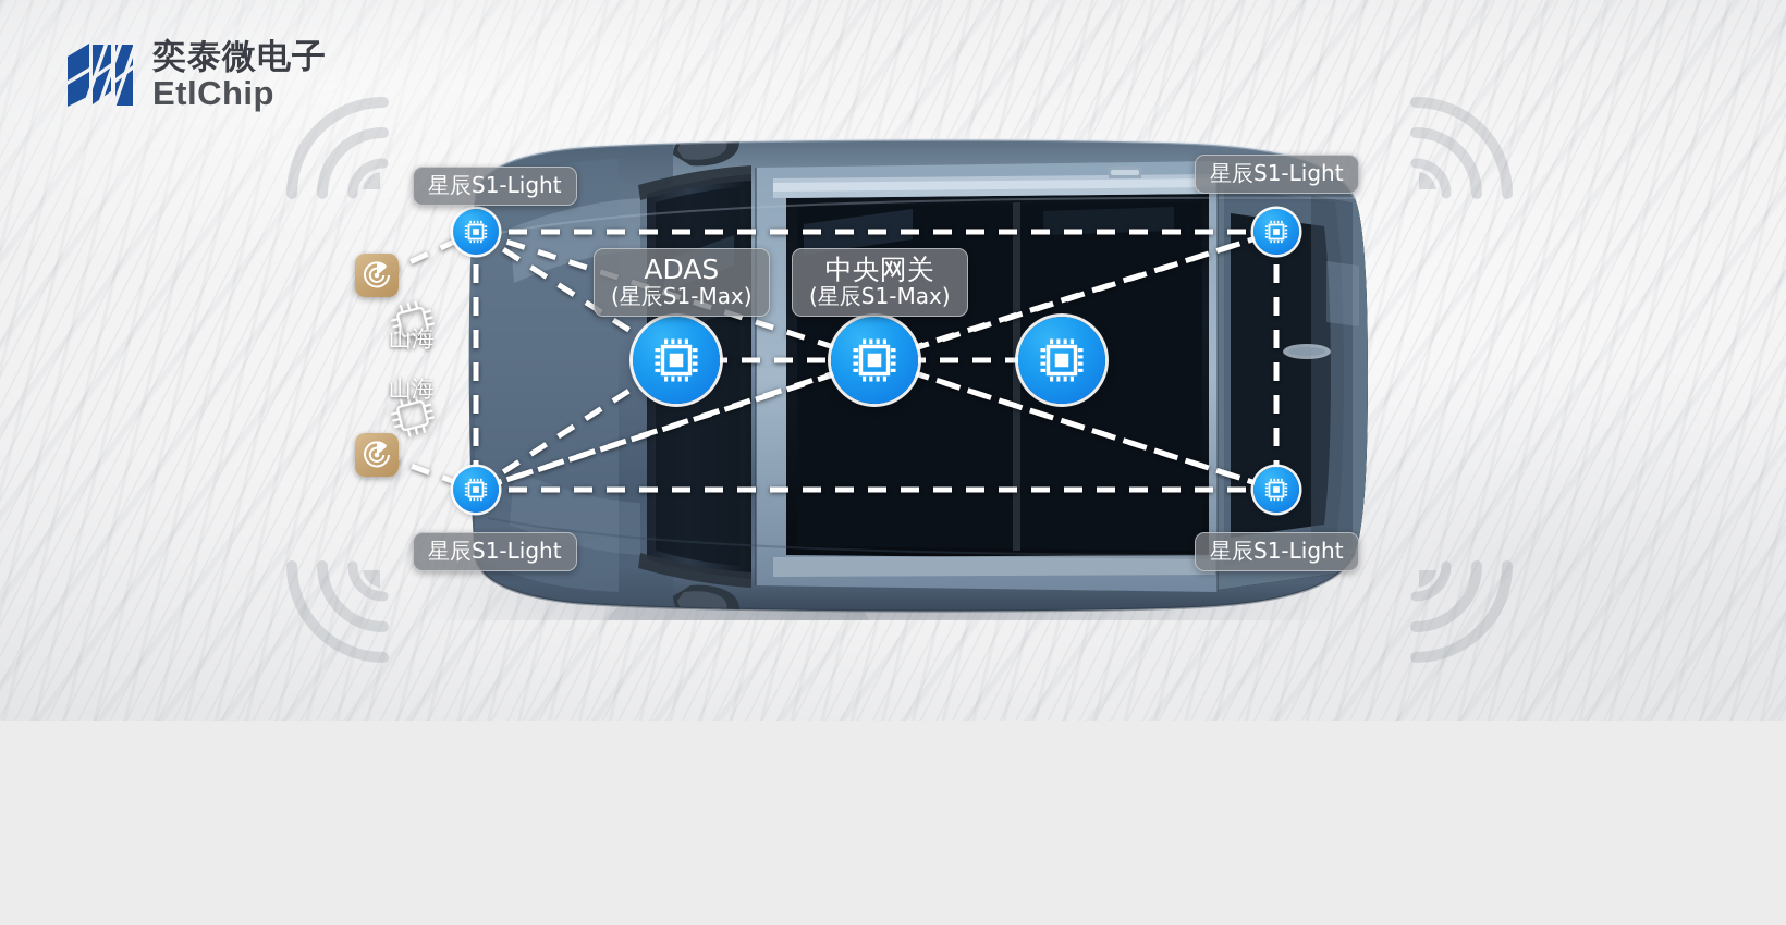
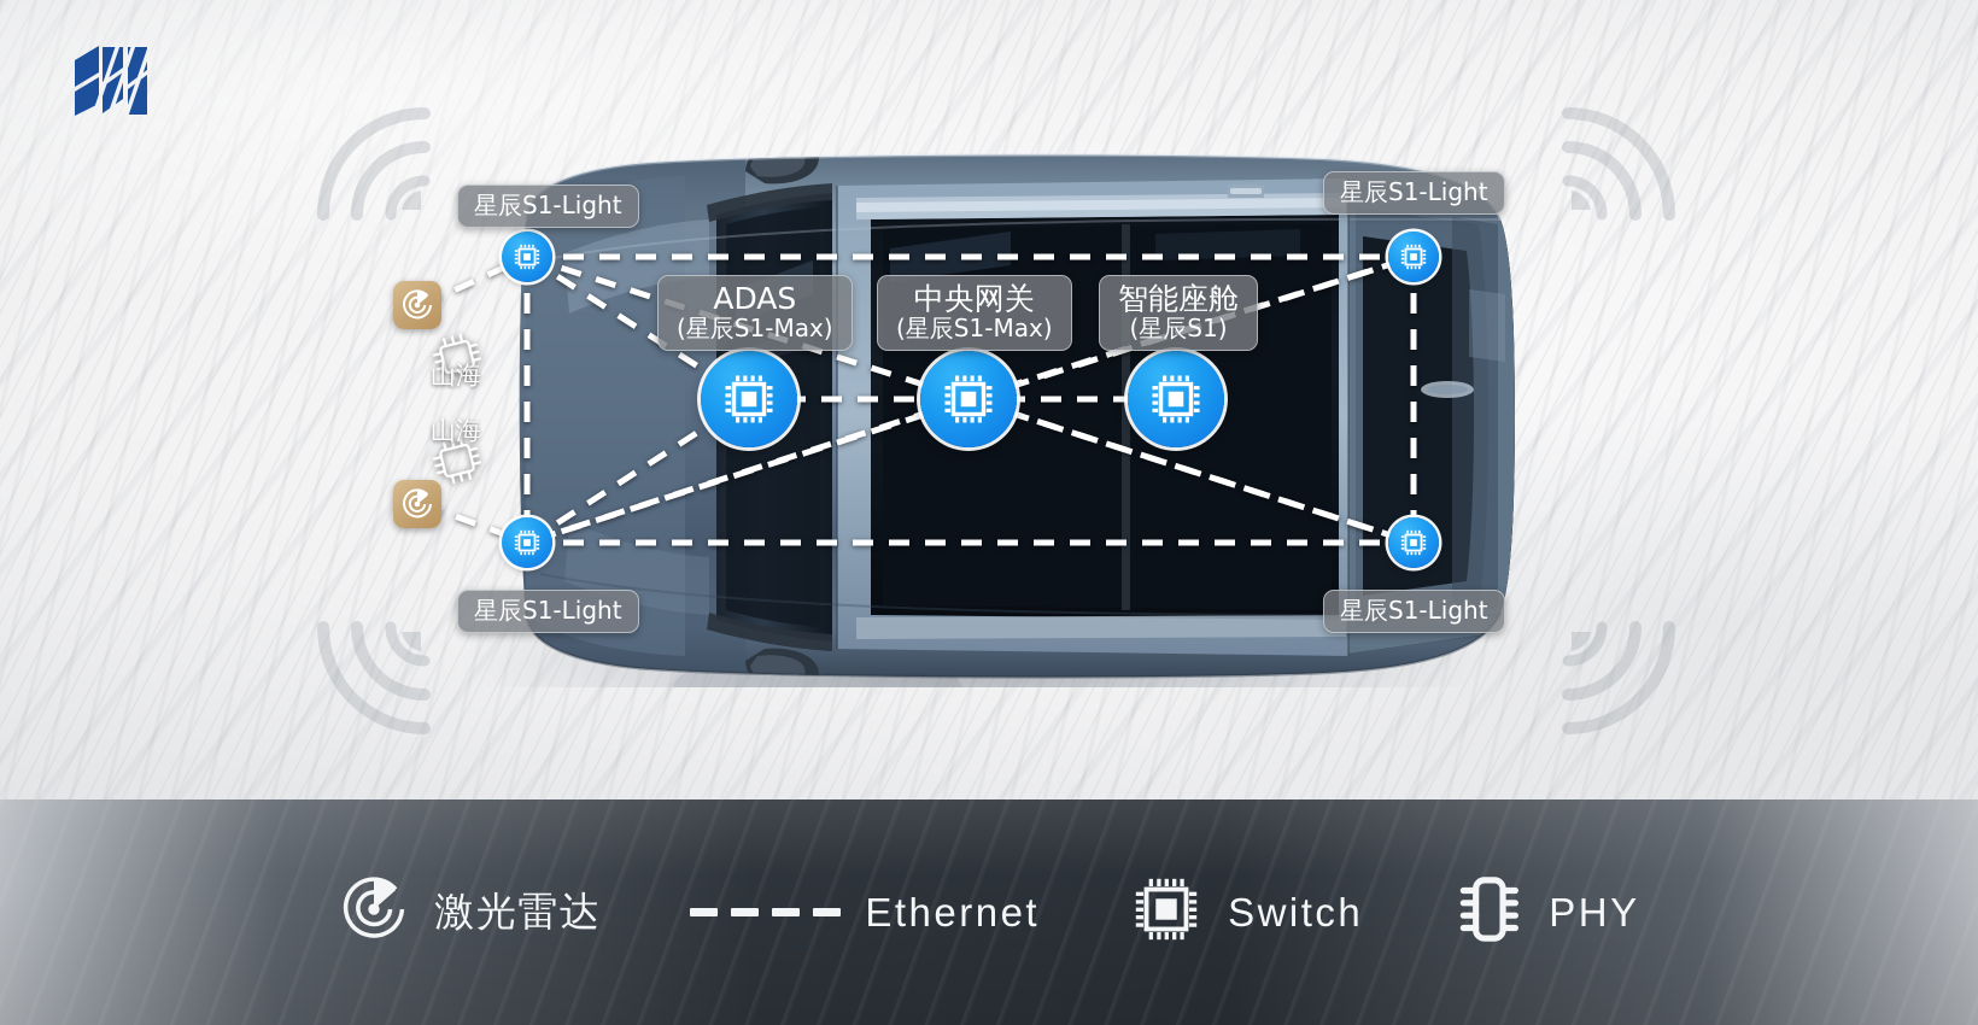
- 奕泰微电子
- EtlChip
  山海
  山海
  ADAS
  (星辰S1-Max)
  中央网关
  (星辰S1-Max)
+ 智能座舱
+ (星辰S1)
  星辰S1-Light
  星辰S1-Light
  星辰S1-Light
  星辰S1-Light
+ 激光雷达
+ Ethernet
+ Switch
+ PHY
